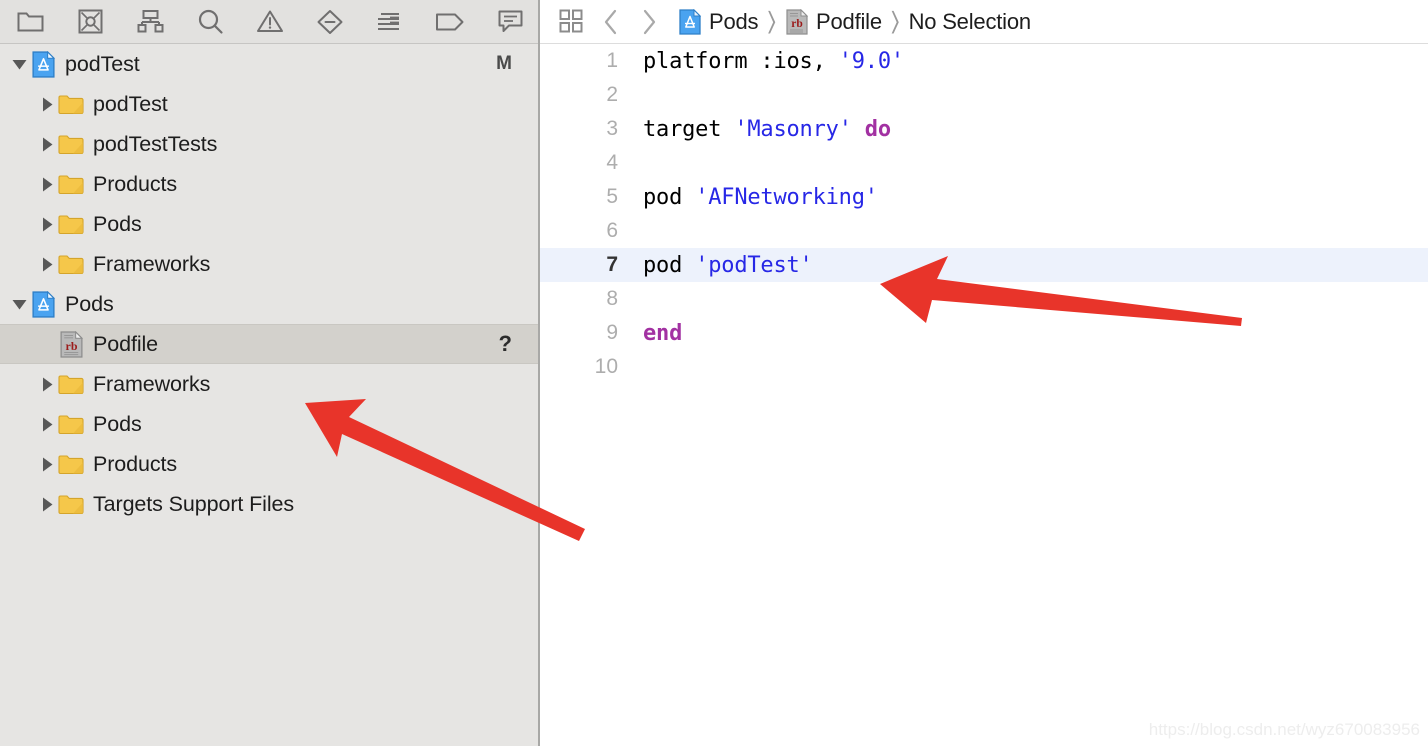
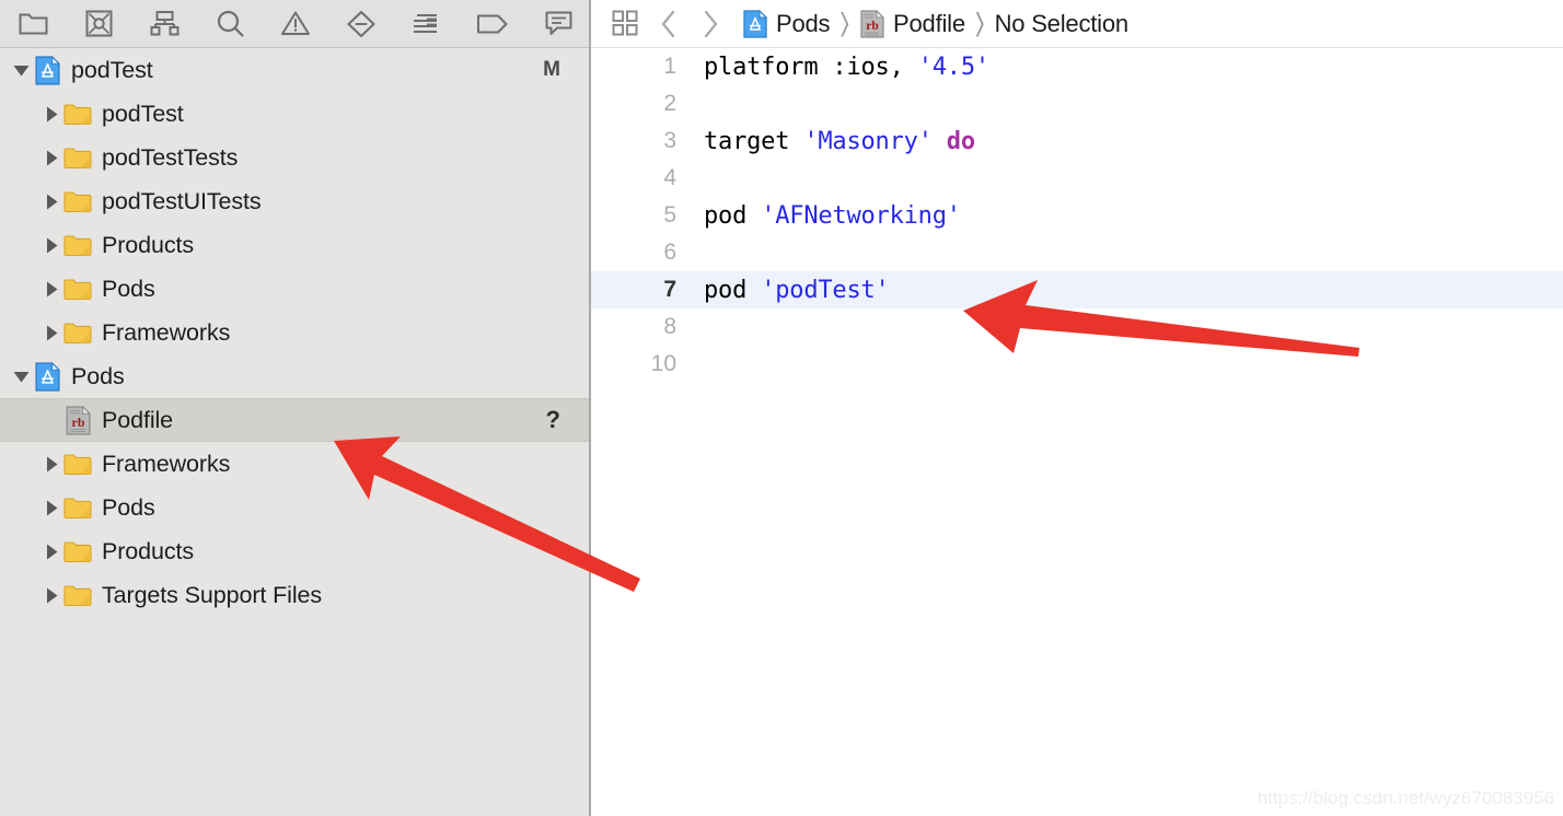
  podTest
  M
  podTest
  podTestTests
+ podTestUITests
  Products
  Pods
  Frameworks
  Pods
  rb
  Podfile
  ?
  Frameworks
  Pods
  Products
  Targets Support Files
  Pods
  〉
  rb
  Podfile
  〉
  No Selection
  1
- platform :ios, '9.0'
+ platform :ios, '4.5'
  2
  3
  target 'Masonry' do
  4
  5
  pod 'AFNetworking'
  6
  7
  pod 'podTest'
  8
- 9
- end
  10
